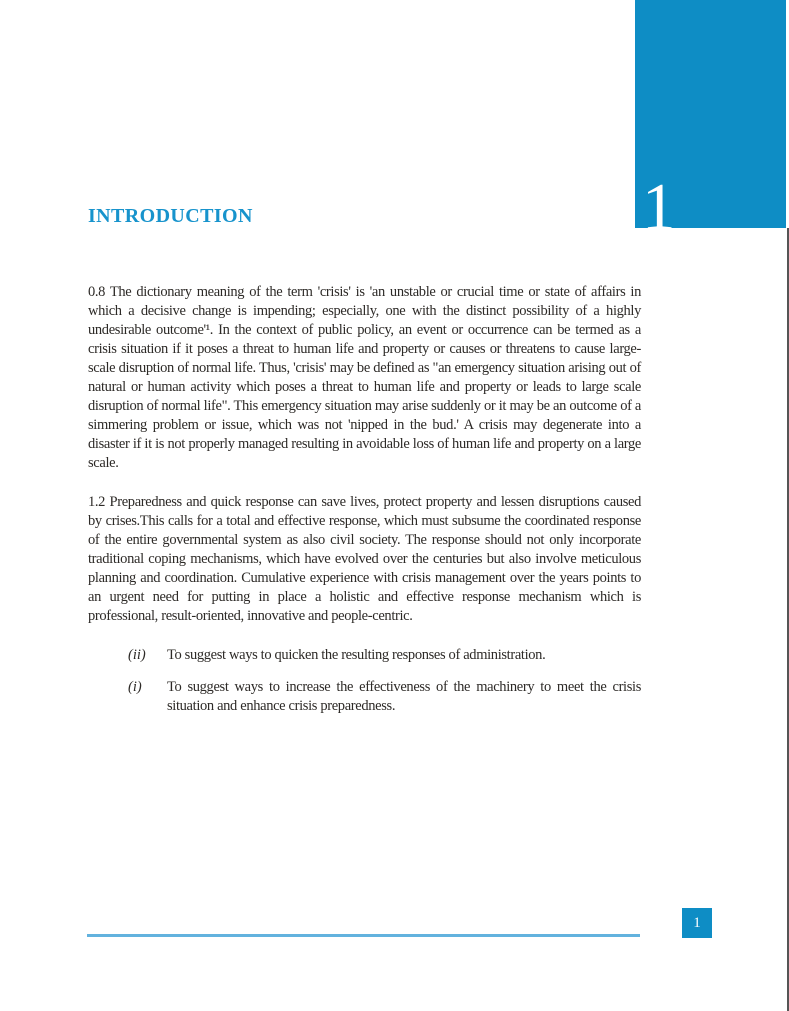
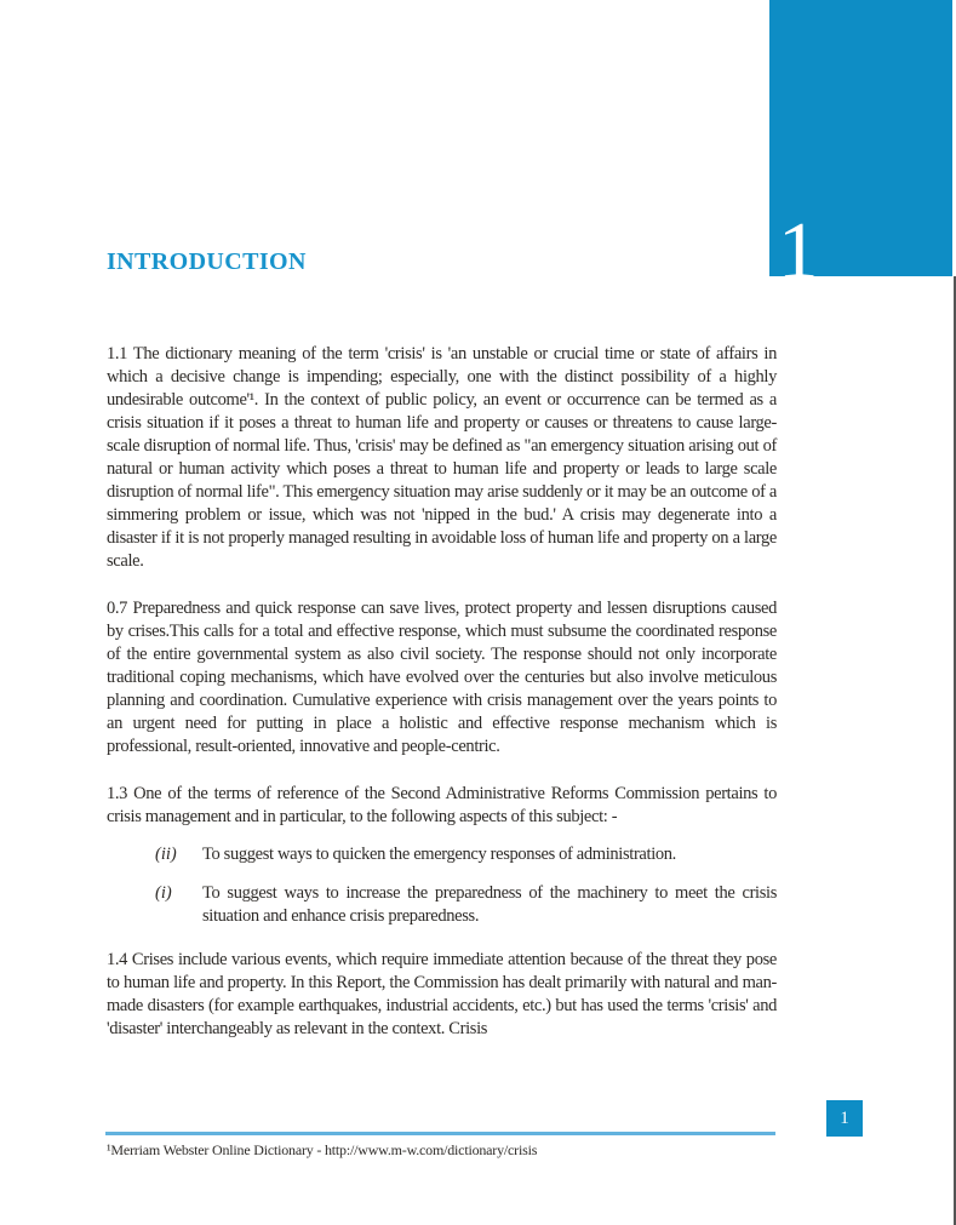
  1
  INTRODUCTION
- 0.8 The dictionary meaning of the term 'crisis' is 'an unstable or crucial time or state of affairs in which a decisive change is impending; especially, one with the distinct possibility of a highly undesirable outcome'¹. In the context of public policy, an event or occurrence can be termed as a crisis situation if it poses a threat to human life and property or causes or threatens to cause large-scale disruption of normal life. Thus, 'crisis' may be defined as "an emergency situation arising out of natural or human activity which poses a threat to human life and property or leads to large scale disruption of normal life". This emergency situation may arise suddenly or it may be an outcome of a simmering problem or issue, which was not 'nipped in the bud.' A crisis may degenerate into a disaster if it is not properly managed resulting in avoidable loss of human life and property on a large scale.
+ 1.1 The dictionary meaning of the term 'crisis' is 'an unstable or crucial time or state of affairs in which a decisive change is impending; especially, one with the distinct possibility of a highly undesirable outcome'¹. In the context of public policy, an event or occurrence can be termed as a crisis situation if it poses a threat to human life and property or causes or threatens to cause large-scale disruption of normal life. Thus, 'crisis' may be defined as "an emergency situation arising out of natural or human activity which poses a threat to human life and property or leads to large scale disruption of normal life". This emergency situation may arise suddenly or it may be an outcome of a simmering problem or issue, which was not 'nipped in the bud.' A crisis may degenerate into a disaster if it is not properly managed resulting in avoidable loss of human life and property on a large scale.
- 1.2 Preparedness and quick response can save lives, protect property and lessen disruptions caused by crises.This calls for a total and effective response, which must subsume the coordinated response of the entire governmental system as also civil society. The response should not only incorporate traditional coping mechanisms, which have evolved over the centuries but also involve meticulous planning and coordination. Cumulative experience with crisis management over the years points to an urgent need for putting in place a holistic and effective response mechanism which is professional, result-oriented, innovative and people-centric.
+ 0.7 Preparedness and quick response can save lives, protect property and lessen disruptions caused by crises.This calls for a total and effective response, which must subsume the coordinated response of the entire governmental system as also civil society. The response should not only incorporate traditional coping mechanisms, which have evolved over the centuries but also involve meticulous planning and coordination. Cumulative experience with crisis management over the years points to an urgent need for putting in place a holistic and effective response mechanism which is professional, result-oriented, innovative and people-centric.
+ 1.3 One of the terms of reference of the Second Administrative Reforms Commission pertains to crisis management and in particular, to the following aspects of this subject: -
  (ii)
- To suggest ways to quicken the resulting responses of administration.
+ To suggest ways to quicken the emergency responses of administration.
  (i)
- To suggest ways to increase the effectiveness of the machinery to meet the crisis situation and enhance crisis preparedness.
+ To suggest ways to increase the preparedness of the machinery to meet the crisis situation and enhance crisis preparedness.
+ 1.4 Crises include various events, which require immediate attention because of the threat they pose to human life and property. In this Report, the Commission has dealt primarily with natural and man-made disasters (for example earthquakes, industrial accidents, etc.) but has used the terms 'crisis' and 'disaster' interchangeably as relevant in the context. Crisis
+ ¹Merriam Webster Online Dictionary - http://www.m-w.com/dictionary/crisis
  1
